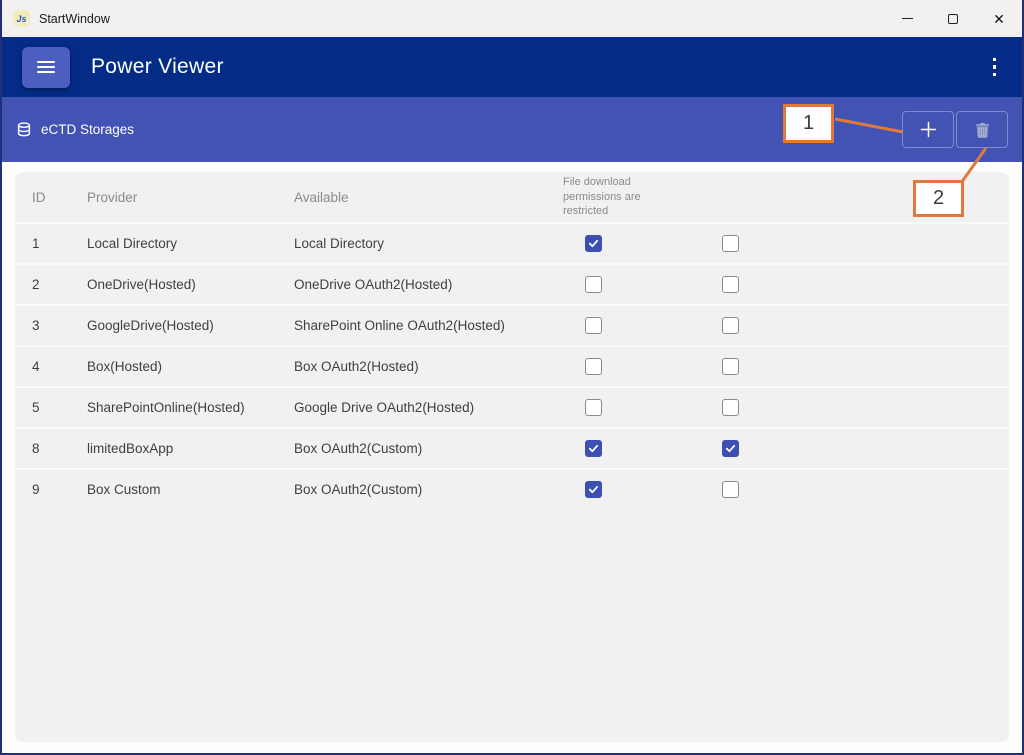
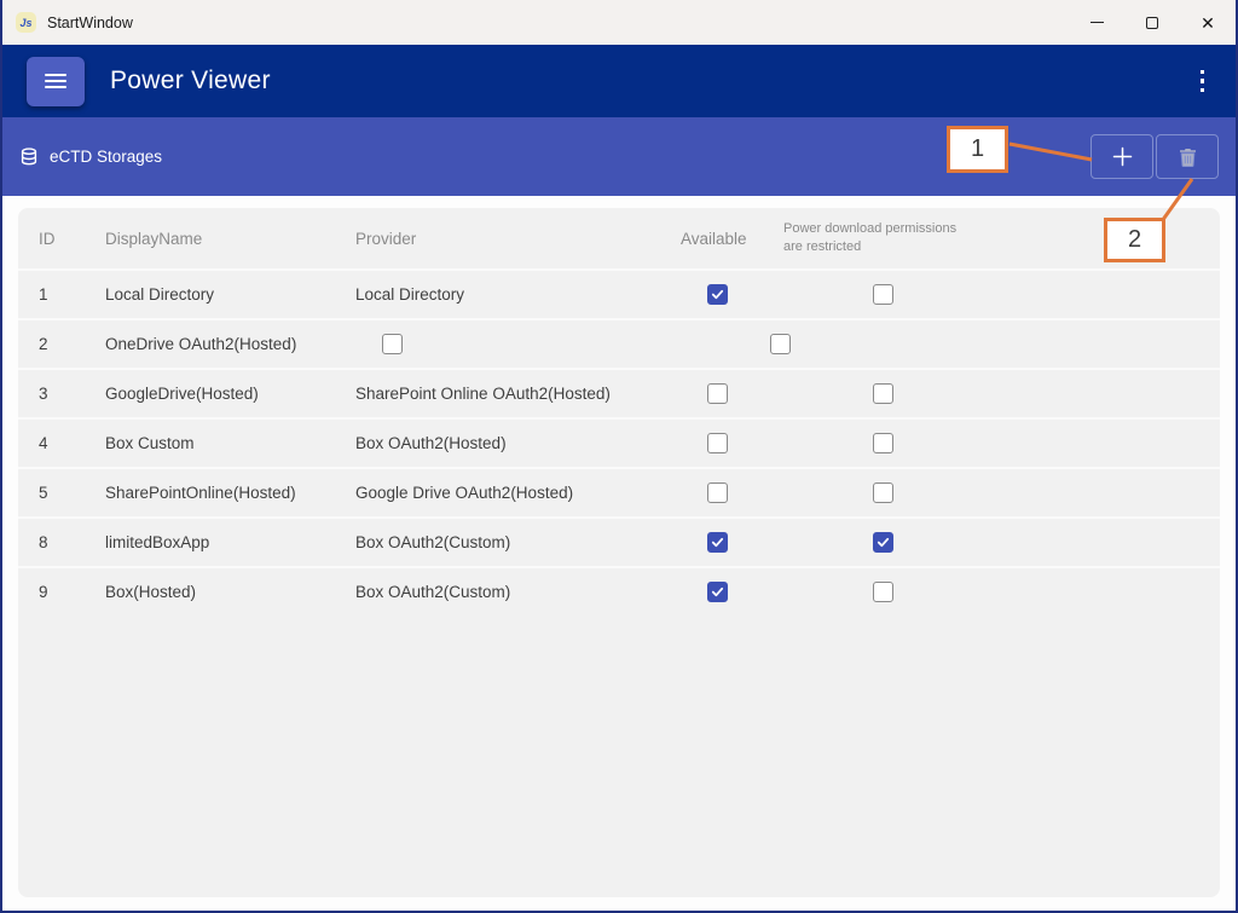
  Js
  StartWindow
  ✕
  Power Viewer
  eCTD Storages
  ID
+ DisplayName
  Provider
  Available
- File download permissions are restricted
+ Power download permissions are restricted
  1
  Local Directory
  Local Directory
  2
- OneDrive(Hosted)
  OneDrive OAuth2(Hosted)
  3
  GoogleDrive(Hosted)
  SharePoint Online OAuth2(Hosted)
  4
- Box(Hosted)
+ Box Custom
  Box OAuth2(Hosted)
  5
  SharePointOnline(Hosted)
  Google Drive OAuth2(Hosted)
  8
  limitedBoxApp
  Box OAuth2(Custom)
  9
- Box Custom
+ Box(Hosted)
  Box OAuth2(Custom)
  1
  2
